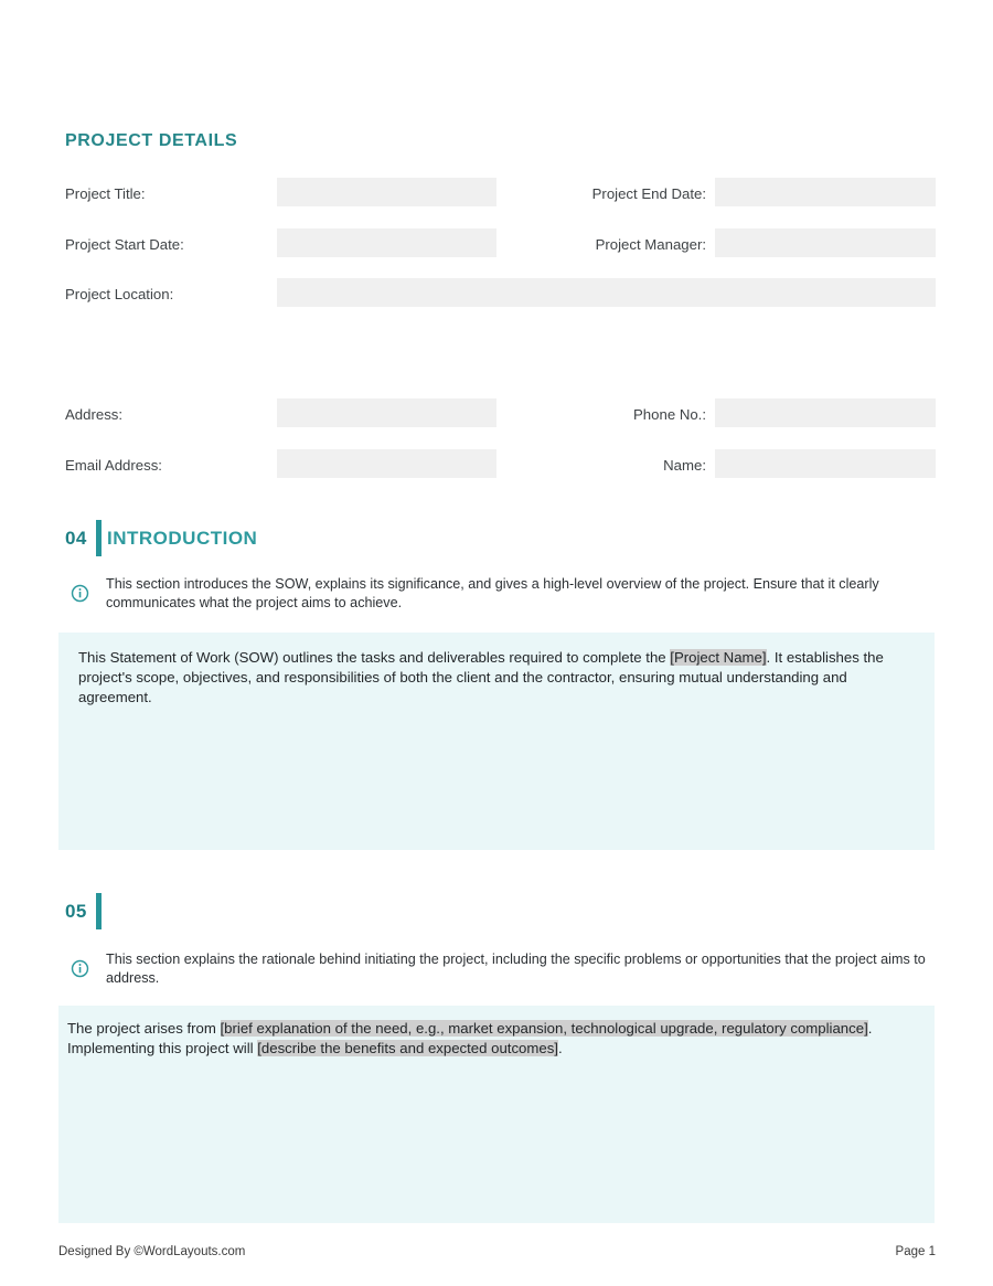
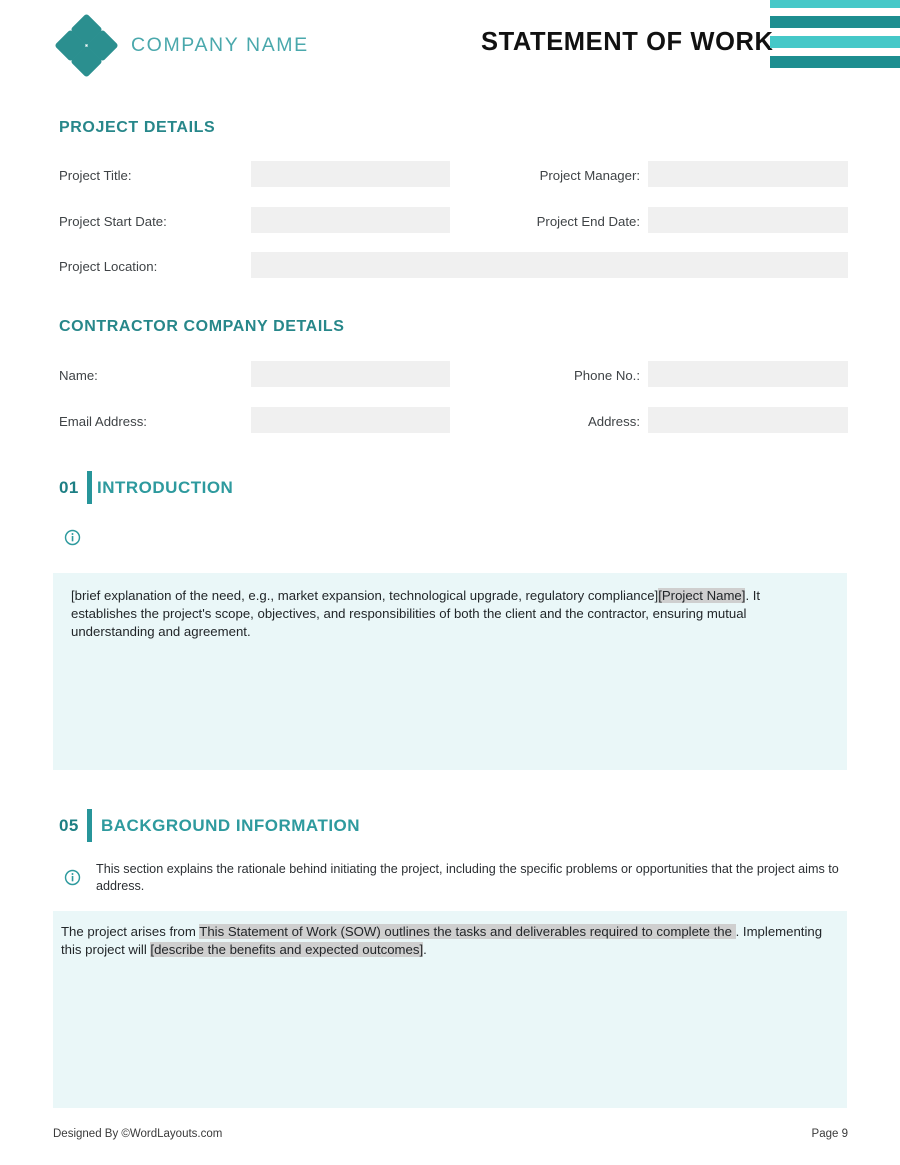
+ COMPANY NAME
+ STATEMENT OF WORK
  PROJECT DETAILS
  Project Title:
- Project End Date:
+ Project Manager:
  Project Start Date:
- Project Manager:
+ Project End Date:
  Project Location:
+ CONTRACTOR COMPANY DETAILS
- Address:
+ Name:
  Phone No.:
  Email Address:
- Name:
+ Address:
- 04
+ 01
  INTRODUCTION
- This section introduces the SOW, explains its significance, and gives a high-level overview of the project. Ensure that it clearly communicates what the project aims to achieve.
- This Statement of Work (SOW) outlines the tasks and deliverables required to complete the [Project Name]. It establishes the project's scope, objectives, and responsibilities of both the client and the contractor, ensuring mutual understanding and agreement.
+ [brief explanation of the need, e.g., market expansion, technological upgrade, regulatory compliance][Project Name]. It establishes the project's scope, objectives, and responsibilities of both the client and the contractor, ensuring mutual understanding and agreement.
  05
+ BACKGROUND INFORMATION
  This section explains the rationale behind initiating the project, including the specific problems or opportunities that the project aims to address.
- The project arises from [brief explanation of the need, e.g., market expansion, technological upgrade, regulatory compliance]. Implementing this project will [describe the benefits and expected outcomes].
+ The project arises from This Statement of Work (SOW) outlines the tasks and deliverables required to complete the . Implementing this project will [describe the benefits and expected outcomes].
  Designed By ©WordLayouts.com
- Page 1
+ Page 9
